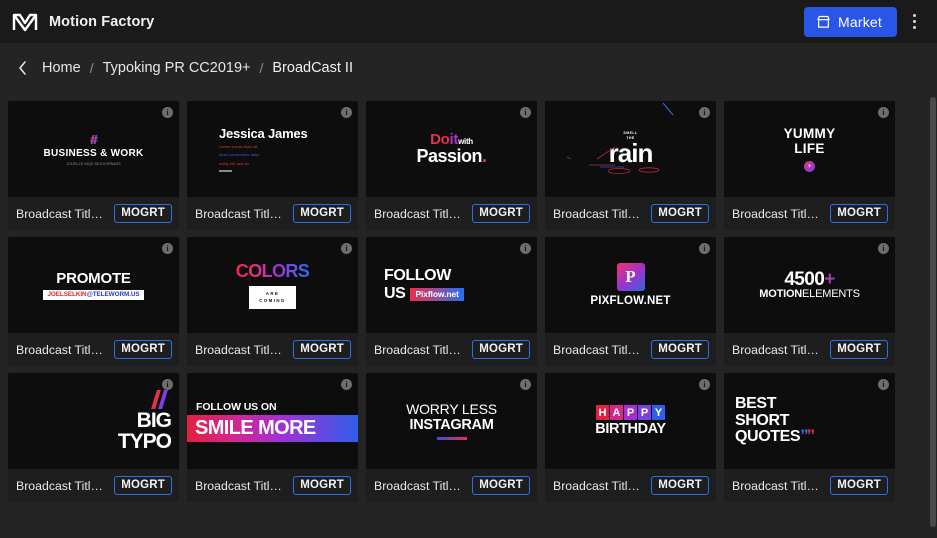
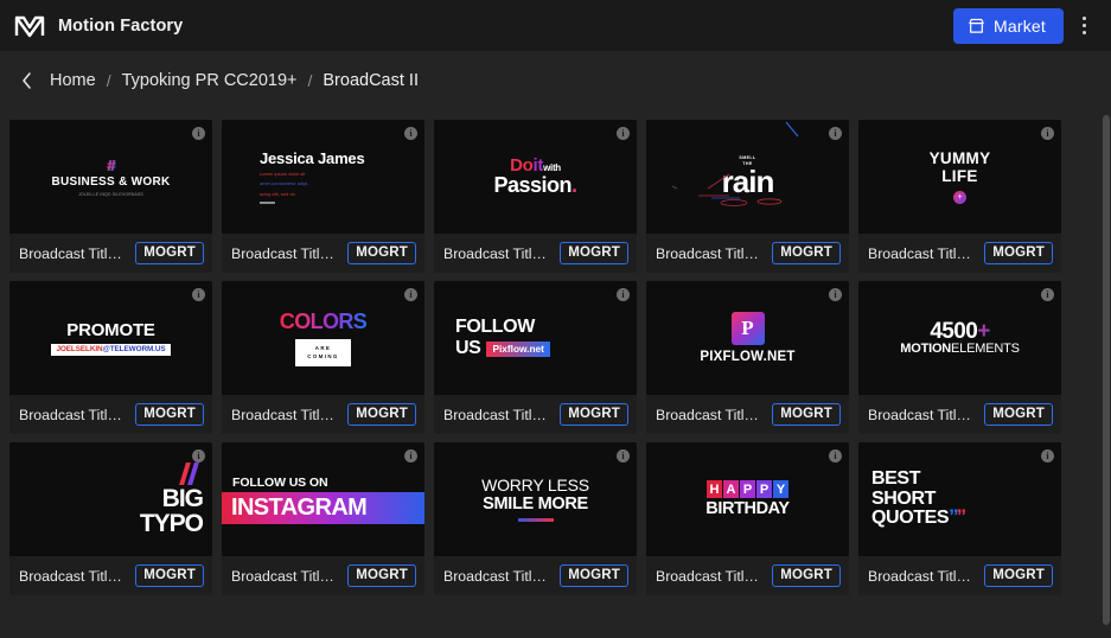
  Motion Factory
  Market
  Home
  /
  Typoking PR CC2019+
  /
  BroadCast II
  #
  BUSINESS & WORK
  i
  Broadcast Title 0
  MOGRT
  Jessica James
  i
  Broadcast Title 0
  MOGRT
  Doitwith
  Passion.
  i
  Broadcast Title 0
  MOGRT
  rain
  i
  Broadcast Title 0
  MOGRT
  YUMMY
  LIFE
  i
  Broadcast Title 0
  MOGRT
  PROMOTE
  i
  Broadcast Title 0
  MOGRT
  COLORS
  i
  Broadcast Title 0
  MOGRT
  FOLLOW
  US
  Pixflow.net
  i
  Broadcast Title 0
  MOGRT
  P
  PIXFLOW.NET
  i
  Broadcast Title 0
  MOGRT
  4500+
  MOTIONELEMENTS
  i
  Broadcast Title 1
  MOGRT
  BIG
  TYPO
  i
  Broadcast Title 1
  MOGRT
  FOLLOW US ON
- SMILE MORE
+ INSTAGRAM
  i
  Broadcast Title 1
  MOGRT
  WORRY LESS
- INSTAGRAM
+ SMILE MORE
  i
  Broadcast Title 1
  MOGRT
  H
  A
  P
  P
  Y
  BIRTHDAY
  i
  Broadcast Title 1
  MOGRT
  BEST
  SHORT
  QUOTES
  ”
  ”
  i
  Broadcast Title 1
  MOGRT
